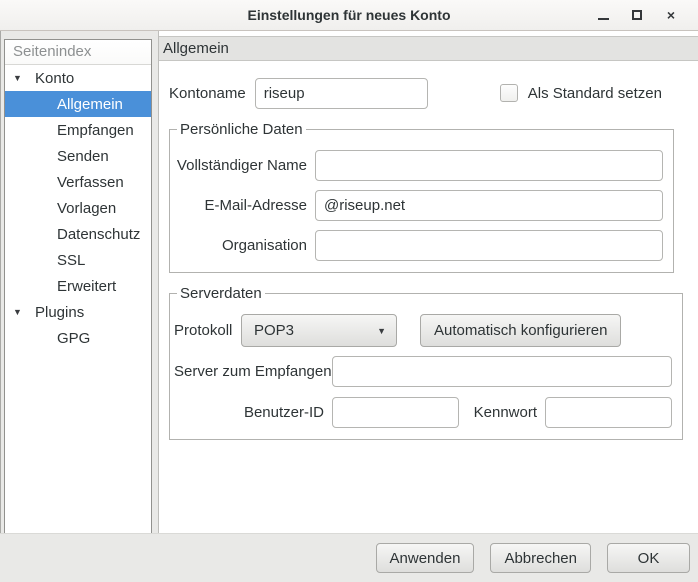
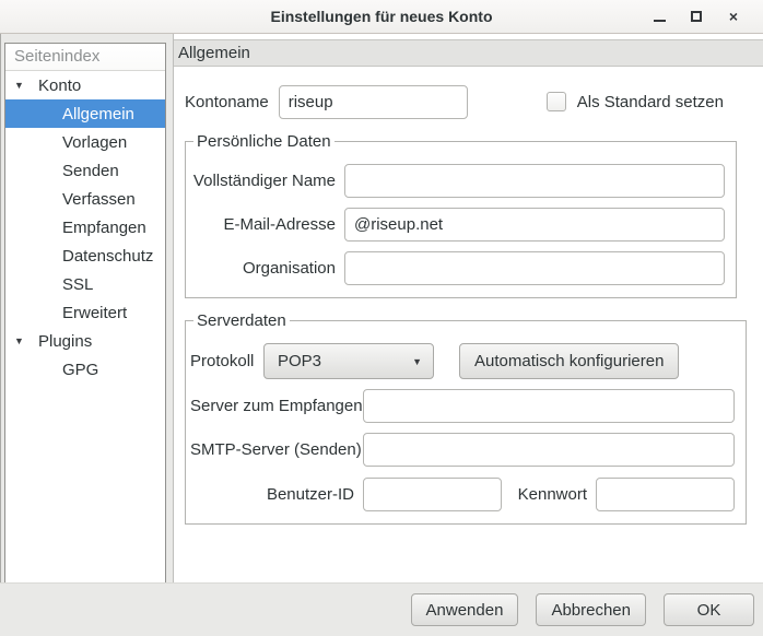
  Einstellungen für neues Konto
  ×
  Seitenindex
  ▼
  Konto
  Allgemein
- Empfangen
+ Vorlagen
  Senden
  Verfassen
- Vorlagen
+ Empfangen
  Datenschutz
  SSL
  Erweitert
  ▼
  Plugins
  GPG
  Allgemein
  Kontoname
  riseup
  Als Standard setzen
  Persönliche Daten
  Vollständiger Name
  E-Mail-Adresse
  @riseup.net
  Organisation
  Serverdaten
  Protokoll
  POP3
  ▼
  Automatisch konfigurieren
  Server zum Empfangen
+ SMTP-Server (Senden)
  Benutzer-ID
  Kennwort
  Anwenden
  Abbrechen
  OK
